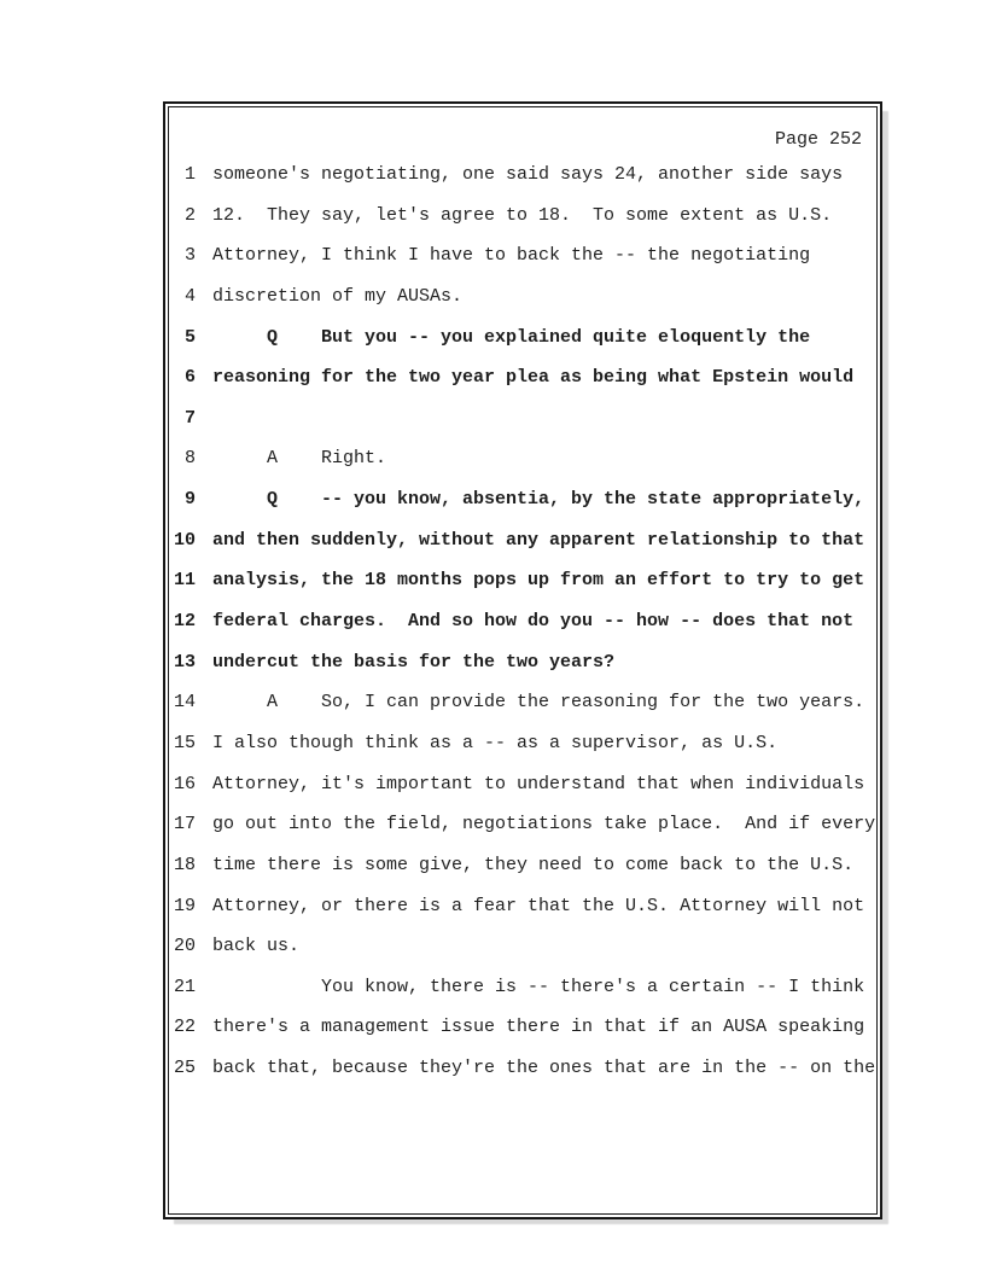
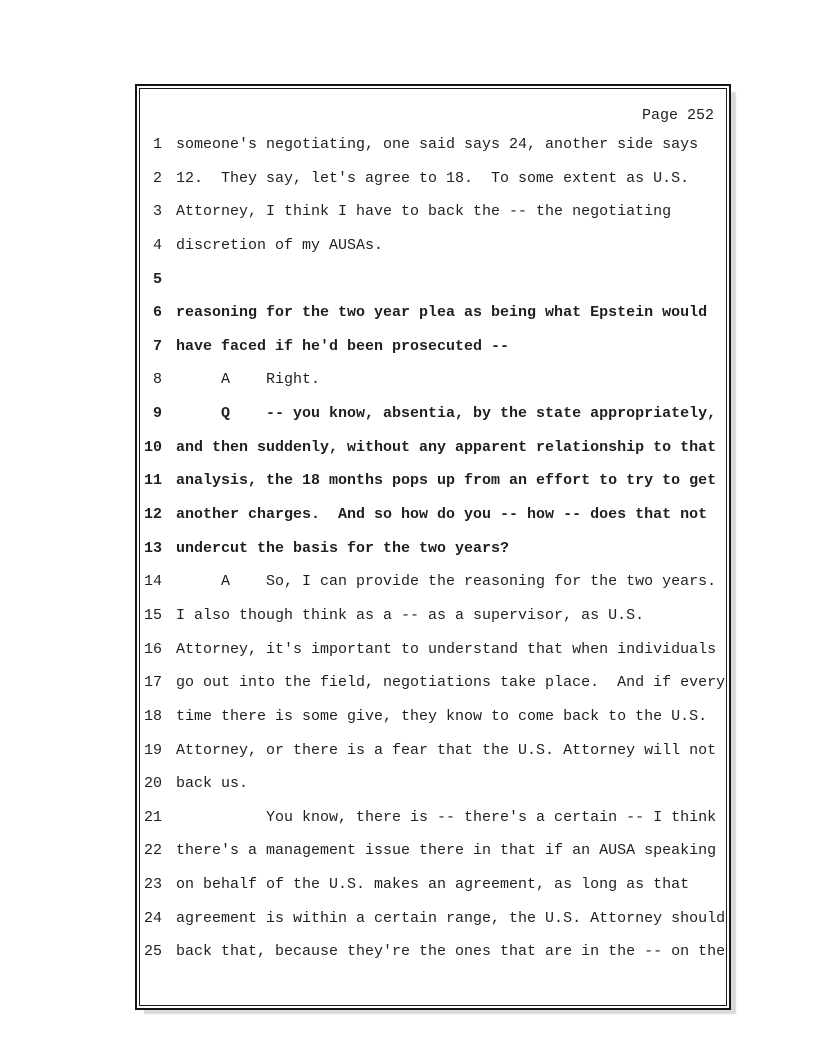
  Page 252
  1
  someone's negotiating, one said says 24, another side says
  2
  12. They say, let's agree to 18. To some extent as U.S.
  3
  Attorney, I think I have to back the -- the negotiating
  4
  discretion of my AUSAs.
  5
- Q But you -- you explained quite eloquently the
  6
  reasoning for the two year plea as being what Epstein would
  7
+ have faced if he'd been prosecuted --
  8
  A Right.
  9
  Q -- you know, absentia, by the state appropriately,
  10
  and then suddenly, without any apparent relationship to that
  11
  analysis, the 18 months pops up from an effort to try to get
  12
- federal charges. And so how do you -- how -- does that not
+ another charges. And so how do you -- how -- does that not
  13
  undercut the basis for the two years?
  14
  A So, I can provide the reasoning for the two years.
  15
  I also though think as a -- as a supervisor, as U.S.
  16
  Attorney, it's important to understand that when individuals
  17
  go out into the field, negotiations take place. And if every
  18
- time there is some give, they need to come back to the U.S.
+ time there is some give, they know to come back to the U.S.
  19
  Attorney, or there is a fear that the U.S. Attorney will not
  20
  back us.
  21
  You know, there is -- there's a certain -- I think
  22
  there's a management issue there in that if an AUSA speaking
+ 23
+ on behalf of the U.S. makes an agreement, as long as that
+ 24
+ agreement is within a certain range, the U.S. Attorney should
  25
  back that, because they're the ones that are in the -- on the
